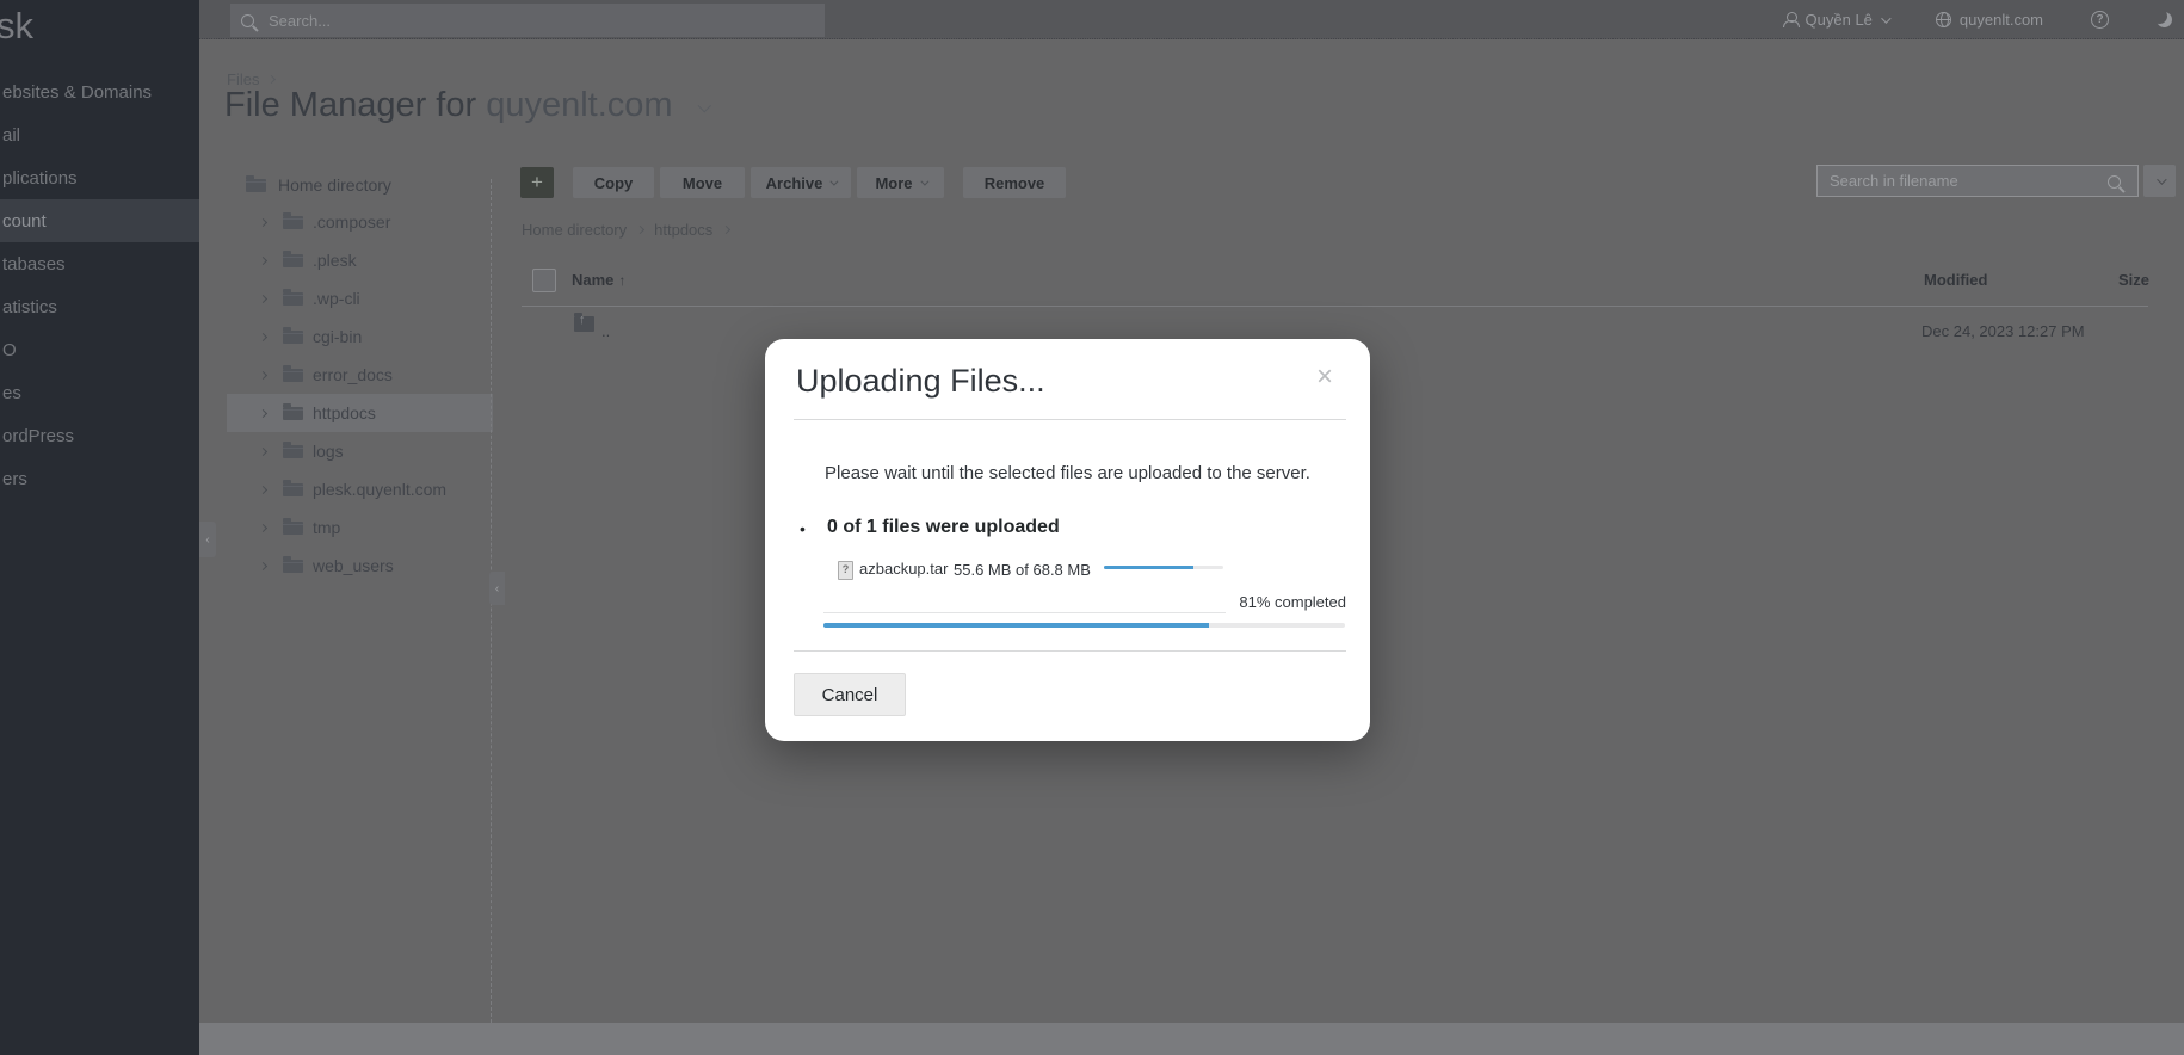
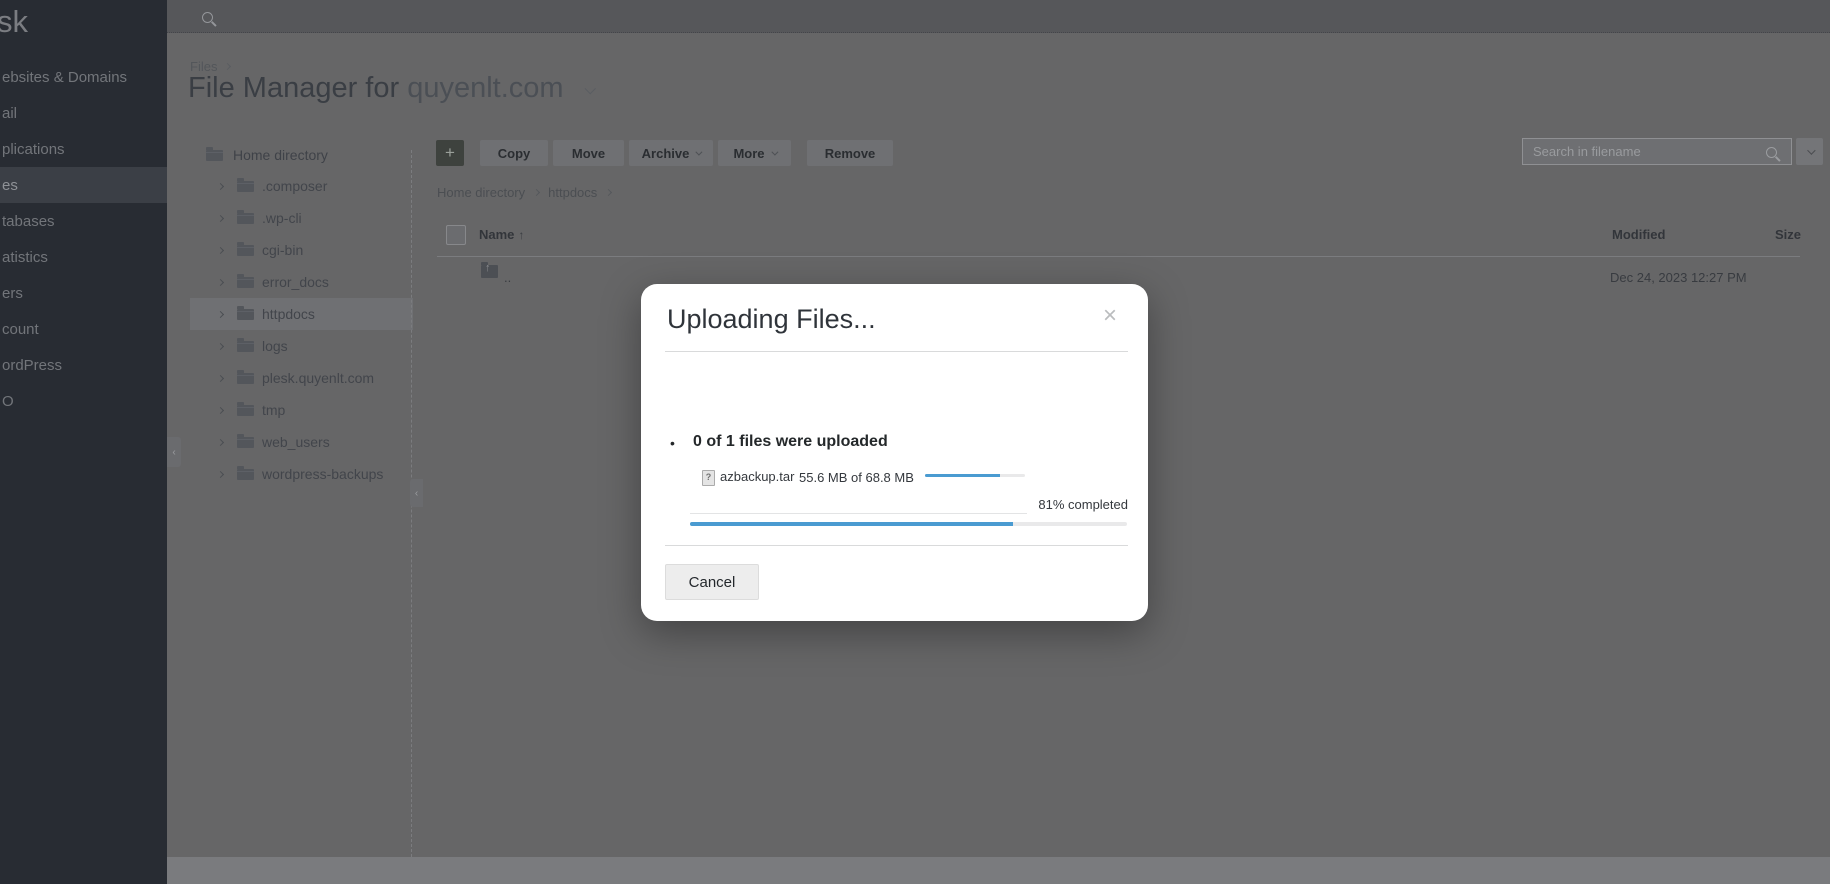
  sk
  ebsites & Domains
  ail
  plications
- count
+ es
  tabases
  atistics
- O
+ ers
- es
+ count
  ordPress
- ers
+ O
- Search...
- Quyền Lê
- quyenlt.com
- ?
  File Manager for quyenlt.com
  Home directory
  .composer
- .plesk
  .wp-cli
  cgi-bin
  error_docs
  httpdocs
  logs
  plesk.quyenlt.com
  tmp
  web_users
+ wordpress-backups
  ‹
  ‹
  +
  Copy
  Move
  Archive
  More
  Remove
  Search in filename
  Home directory
  httpdocs
  Name ↑
  Modified
  Size
  ↑
  ..
  Dec 24, 2023 12:27 PM
  Uploading Files...
  ×
- Please wait until the selected files are uploaded to the server.
  •
  0 of 1 files were uploaded
  ? azbackup.tar
  55.6 MB of 68.8 MB
  81% completed
  Cancel
